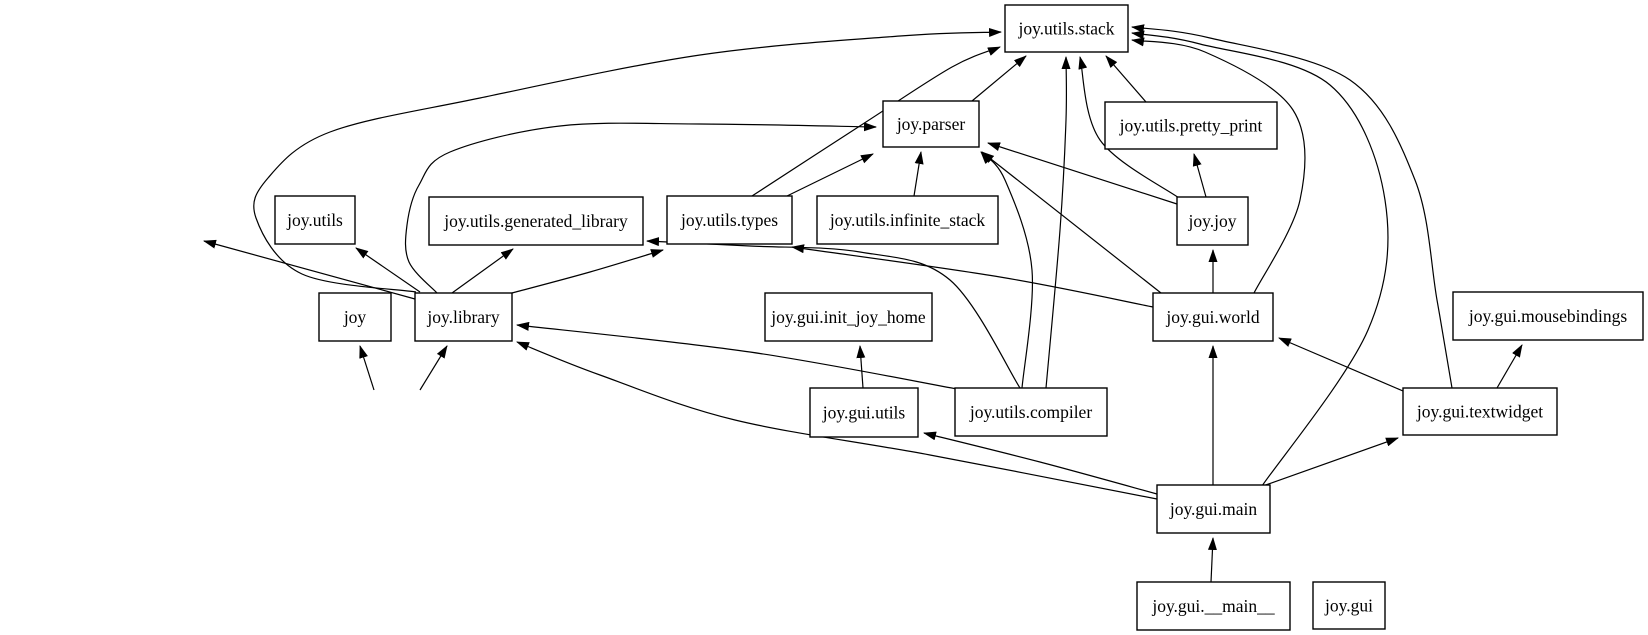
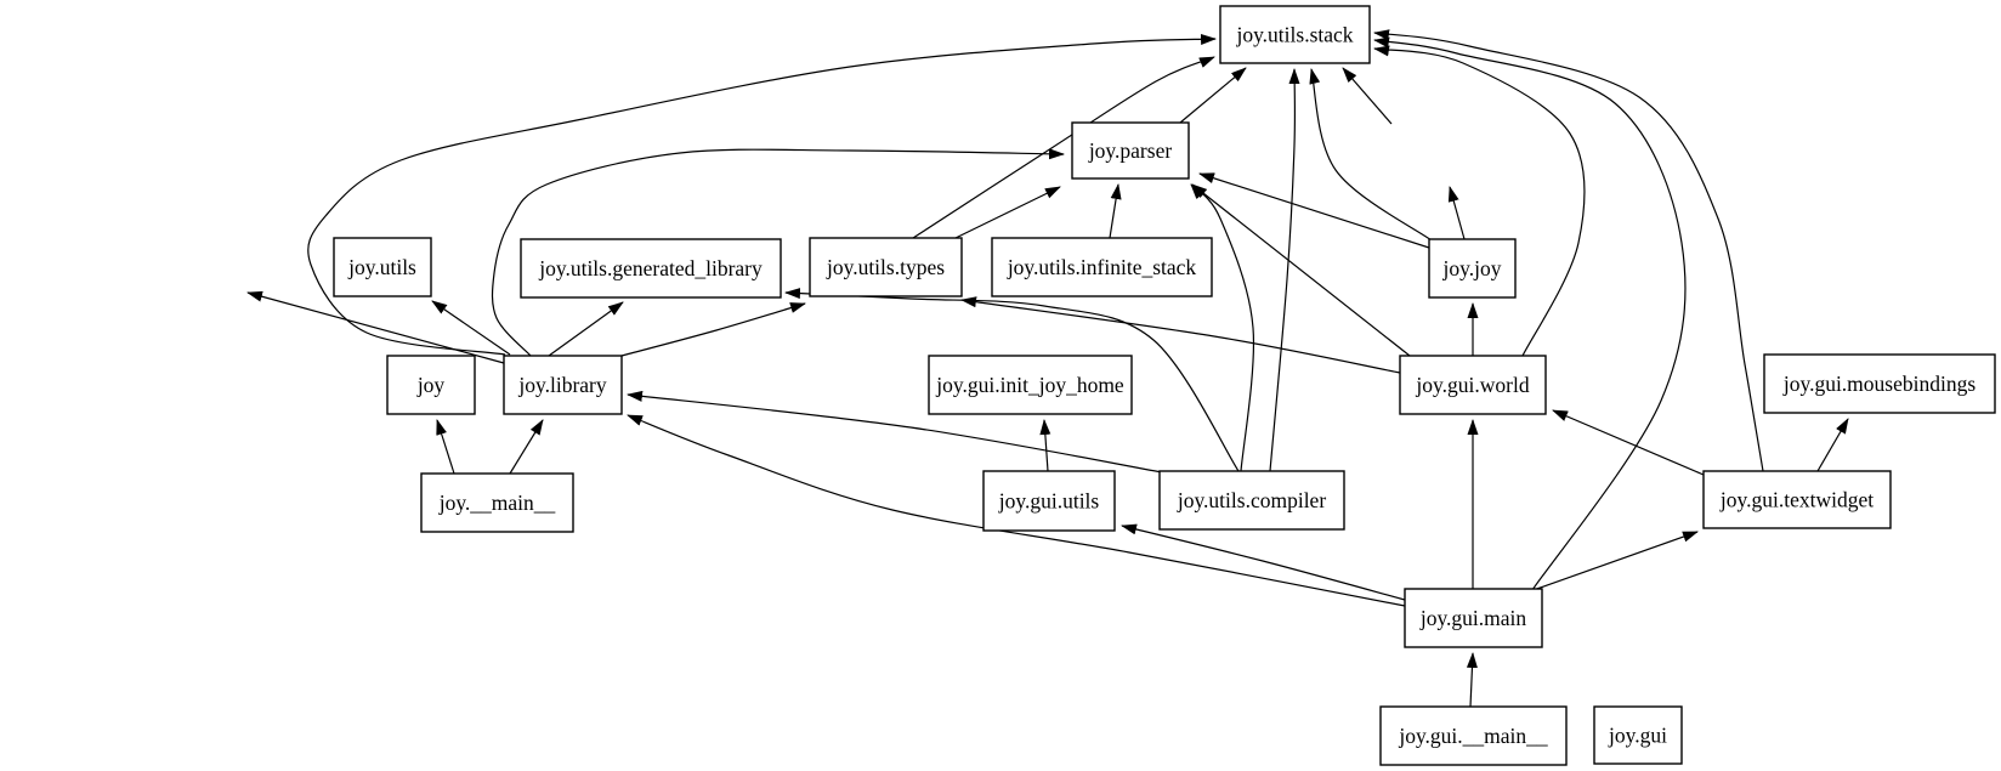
  joy.utils.stack
  joy.parser
- joy.utils.pretty_print
  joy.utils
  joy.utils.generated_library
  joy.utils.types
  joy.utils.infinite_stack
  joy.joy
  joy
  joy.library
  joy.gui.init_joy_home
  joy.gui.world
  joy.gui.mousebindings
+ joy.__main__
  joy.gui.utils
  joy.utils.compiler
  joy.gui.textwidget
  joy.gui.main
  joy.gui.__main__
  joy.gui
